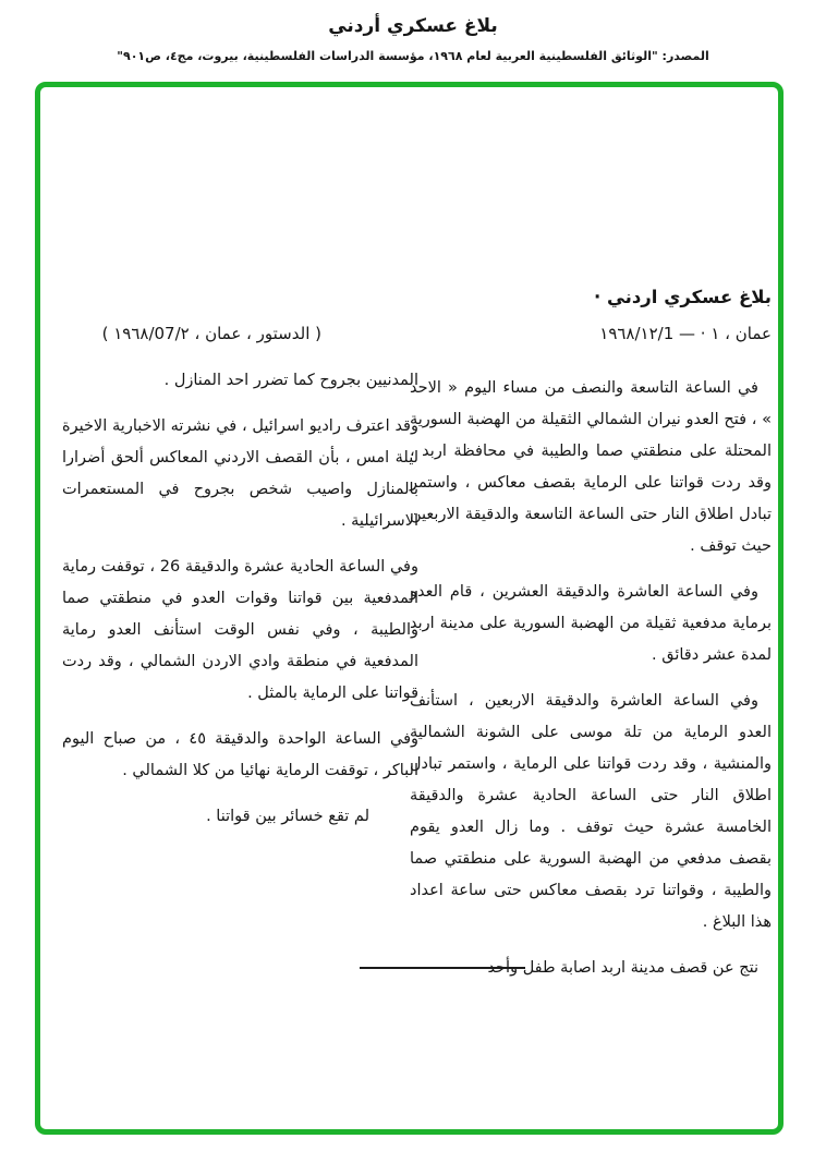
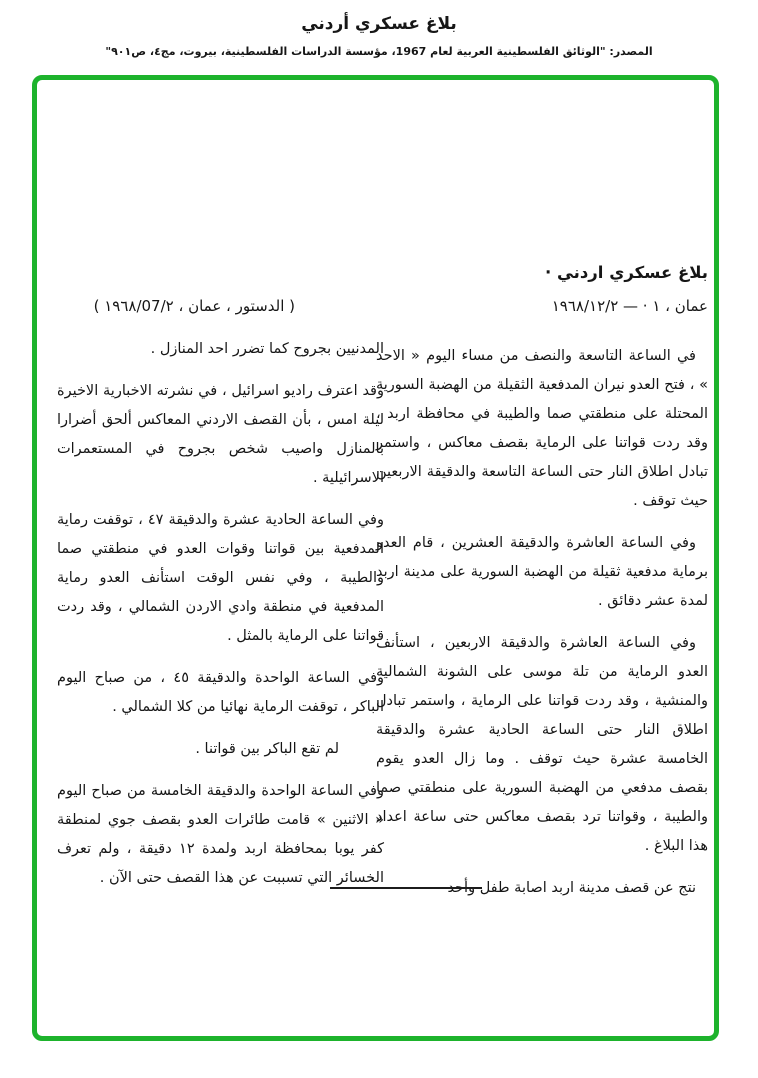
  بلاغ عسكري أردني
- المصدر: "الوثائق الفلسطينية العربية لعام ١٩٦٨، مؤسسة الدراسات الفلسطينية، بيروت، مج٤، ص٩٠١"
+ المصدر: "الوثائق الفلسطينية العربية لعام 1967، مؤسسة الدراسات الفلسطينية، بيروت، مج٤، ص٩٠١"
  بلاغ عسكري اردني ·
- عمان ، ١ · — ١٩٦٨/١٢/1
+ عمان ، ١ · — ١٩٦٨/١٢/٢
- في الساعة التاسعة والنصف من مساء اليوم « الاحد » ، فتح العدو نيران الشمالي الثقيلة من الهضبة السورية المحتلة على منطقتي صما والطيبة في محافظة اربد ، وقد ردت قواتنا على الرماية بقصف معاكس ، واستمر تبادل اطلاق النار حتى الساعة التاسعة والدقيقة الاربعين حيث توقف .
+ في الساعة التاسعة والنصف من مساء اليوم « الاحد » ، فتح العدو نيران المدفعية الثقيلة من الهضبة السورية المحتلة على منطقتي صما والطيبة في محافظة اربد ، وقد ردت قواتنا على الرماية بقصف معاكس ، واستمر تبادل اطلاق النار حتى الساعة التاسعة والدقيقة الاربعين حيث توقف .
  وفي الساعة العاشرة والدقيقة العشرين ، قام العدو برماية مدفعية ثقيلة من الهضبة السورية على مدينة اربد لمدة عشر دقائق .
  وفي الساعة العاشرة والدقيقة الاربعين ، استأنف العدو الرماية من تلة موسى على الشونة الشمالية والمنشية ، وقد ردت قواتنا على الرماية ، واستمر تبادل اطلاق النار حتى الساعة الحادية عشرة والدقيقة الخامسة عشرة حيث توقف . وما زال العدو يقوم بقصف مدفعي من الهضبة السورية على منطقتي صما والطيبة ، وقواتنا ترد بقصف معاكس حتى ساعة اعداد هذا البلاغ .
  نتج عن قصف مدينة اربد اصابة طفل
  ( الدستور ، عمان ، ١٩٦٨/07/٢ )
  المدنيين بجروح كما تضرر احد المنازل .
  وقد اعترف راديو اسرائيل ، في نشرته الاخبارية الاخيرة ليلة امس ، بأن القصف الاردني المعاكس ألحق أضرارا بالمنازل واصيب شخص بجروح في المستعمرات الاسرائيلية .
- وفي الساعة الحادية عشرة والدقيقة 26 ، توقفت رماية المدفعية بين قواتنا وقوات العدو في منطقتي صما والطيبة ، وفي نفس الوقت استأنف العدو رماية المدفعية في منطقة وادي الاردن الشمالي ، وقد ردت قواتنا على الرماية بالمثل .
+ وفي الساعة الحادية عشرة والدقيقة ٤٧ ، توقفت رماية المدفعية بين قواتنا وقوات العدو في منطقتي صما والطيبة ، وفي نفس الوقت استأنف العدو رماية المدفعية في منطقة وادي الاردن الشمالي ، وقد ردت قواتنا على الرماية بالمثل .
  وفي الساعة الواحدة والدقيقة ٤٥ ، من صباح اليوم الباكر ، توقفت الرماية نهائيا من كلا الشمالي .
- لم تقع خسائر بين قواتنا .
+ لم تقع الباكر بين قواتنا .
+ وفي الساعة الواحدة والدقيقة الخامسة من صباح اليوم « الاثنين » قامت طائرات العدو بقصف جوي لمنطقة كفر يوبا بمحافظة اربد ولمدة ١٢ دقيقة ، ولم تعرف الخسائر التي تسببت عن هذا القصف حتى الآن .
